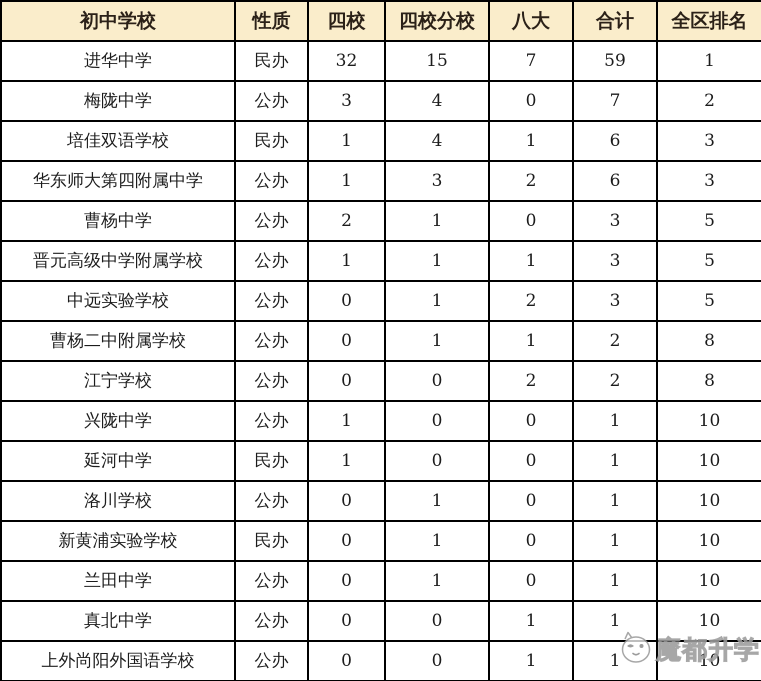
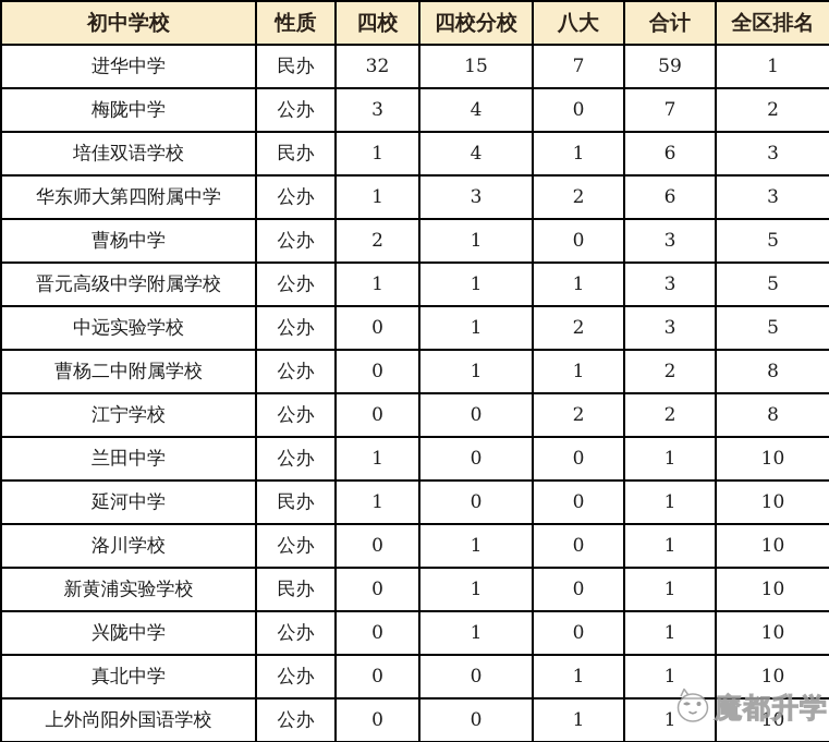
  初中学校	性质	四校	四校分校	八大	合计	全区排名
  进华中学	民办	32	15	7	59	1
  梅陇中学	公办	3	4	0	7	2
  培佳双语学校	民办	1	4	1	6	3
  华东师大第四附属中学	公办	1	3	2	6	3
  曹杨中学	公办	2	1	0	3	5
  晋元高级中学附属学校	公办	1	1	1	3	5
  中远实验学校	公办	0	1	2	3	5
  曹杨二中附属学校	公办	0	1	1	2	8
  江宁学校	公办	0	0	2	2	8
- 兴陇中学	公办	1	0	0	1	10
+ 兰田中学	公办	1	0	0	1	10
  延河中学	民办	1	0	0	1	10
  洛川学校	公办	0	1	0	1	10
  新黄浦实验学校	民办	0	1	0	1	10
- 兰田中学	公办	0	1	0	1	10
+ 兴陇中学	公办	0	1	0	1	10
  真北中学	公办	0	0	1	1	10
  上外尚阳外国语学校	公办	0	0	1	1	10
  魔都升学
